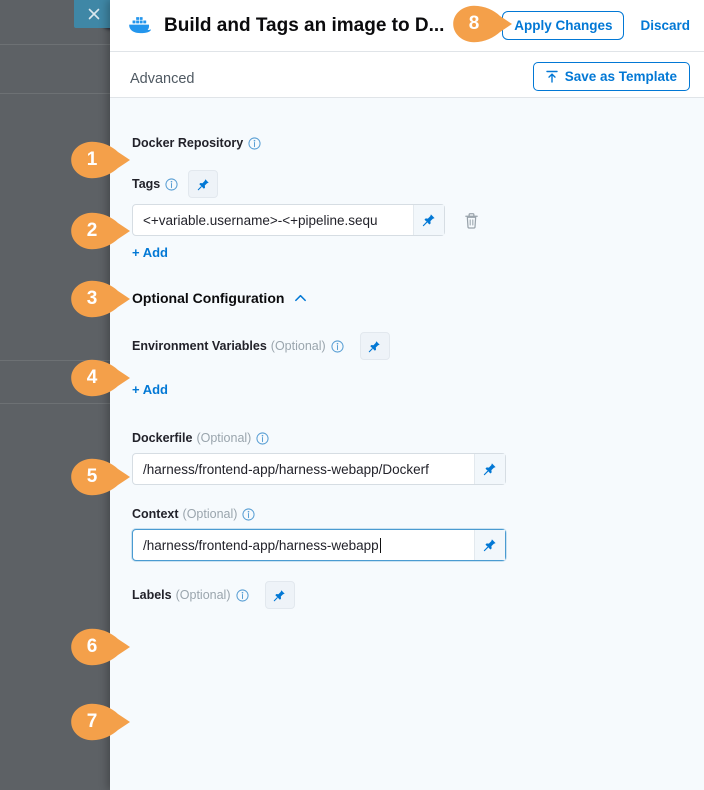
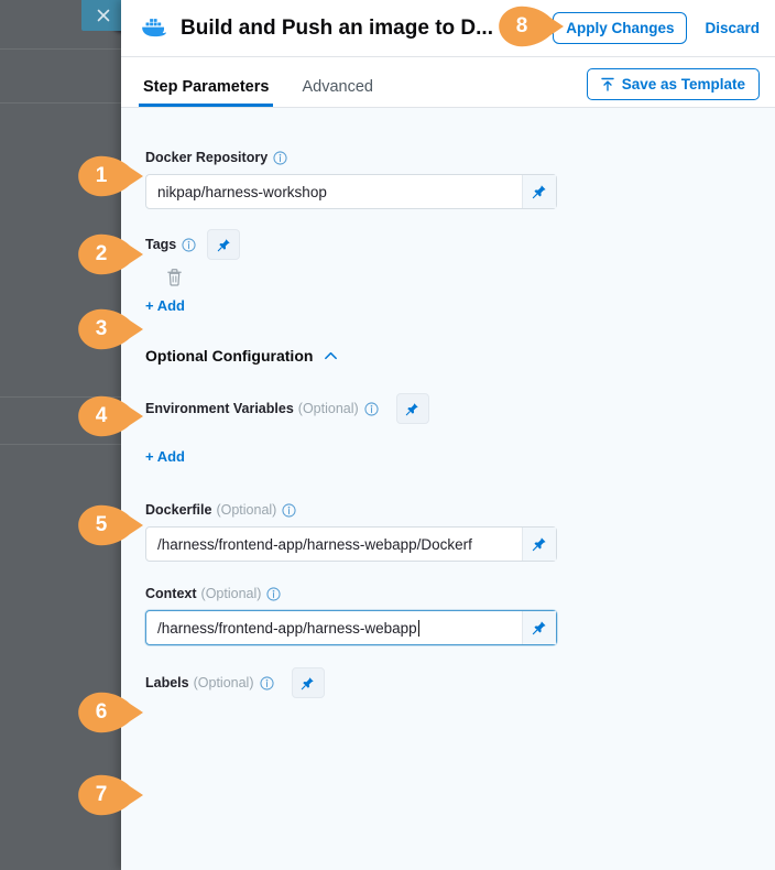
- Build and Tags an image to D...
+ Build and Push an image to D...
  Apply Changes
  Discard
+ Step Parameters
  Advanced
  Save as Template
  Docker Repository
+ nikpap/harness-workshop
  Tags
- <+variable.username>-<+pipeline.sequ
  + Add
  Optional Configuration
  Environment Variables
  (Optional)
  + Add
  Dockerfile
  (Optional)
  /harness/frontend-app/harness-webapp/Dockerf
  Context
  (Optional)
  /harness/frontend-app/harness-webapp
  Labels
  (Optional)
  8
  1
  2
  3
  4
  5
  6
  7
